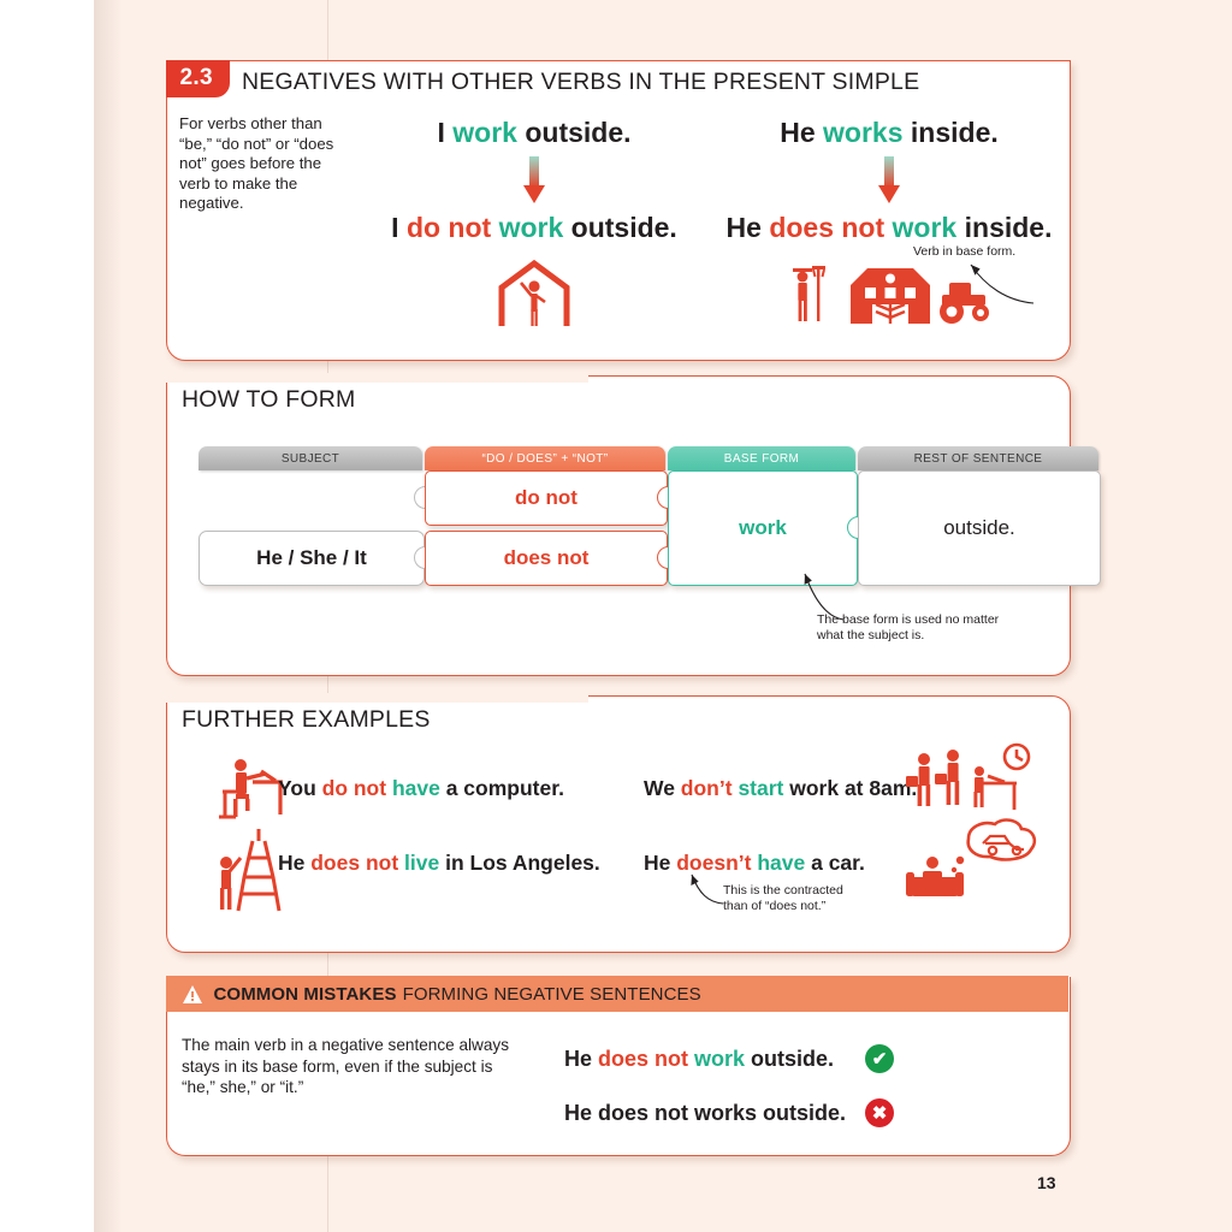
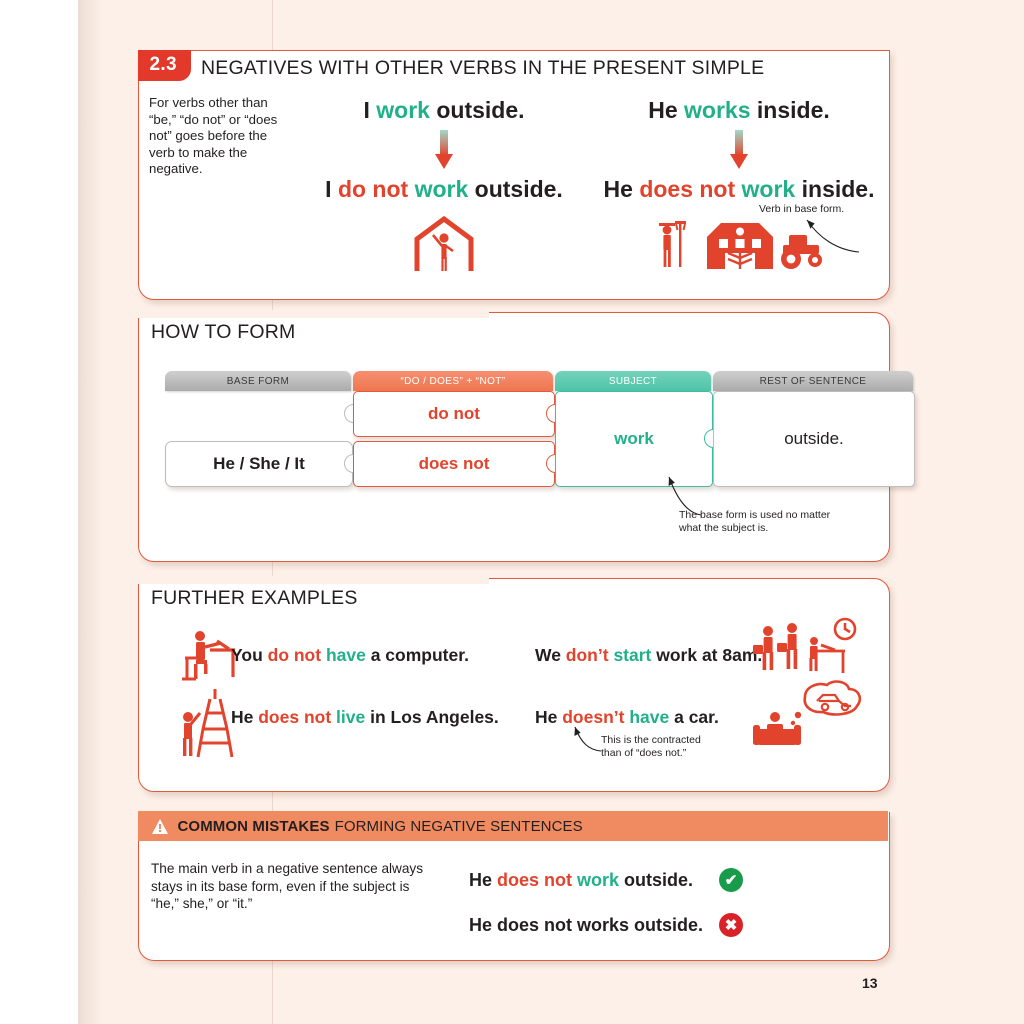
  2.3
  NEGATIVES WITH OTHER VERBS IN THE PRESENT SIMPLE
  For verbs other than “be,” “do not” or “does not” goes before the verb to make the negative.
  I work outside.
  I do not work outside.
  He works inside.
  He does not work inside.
  Verb in base form.
  HOW TO FORM
- SUBJECT
+ BASE FORM
  “DO / DOES” + “NOT”
- BASE FORM
+ SUBJECT
  REST OF SENTENCE
  do not
  He / She / It
  does not
  work
  outside.
  The base form is used no matter what the subject is.
  FURTHER EXAMPLES
  You do not have a computer.
  He does not live in Los Angeles.
  We don’t start work at 8am.
  He doesn’t have a car.
  This is the contracted than of “does not.”
  COMMON MISTAKES
  FORMING NEGATIVE SENTENCES
  The main verb in a negative sentence always stays in its base form, even if the subject is “he,” she,” or “it.”
  He does not work outside.
  ✔
  He does not works outside.
  ✖
  13
